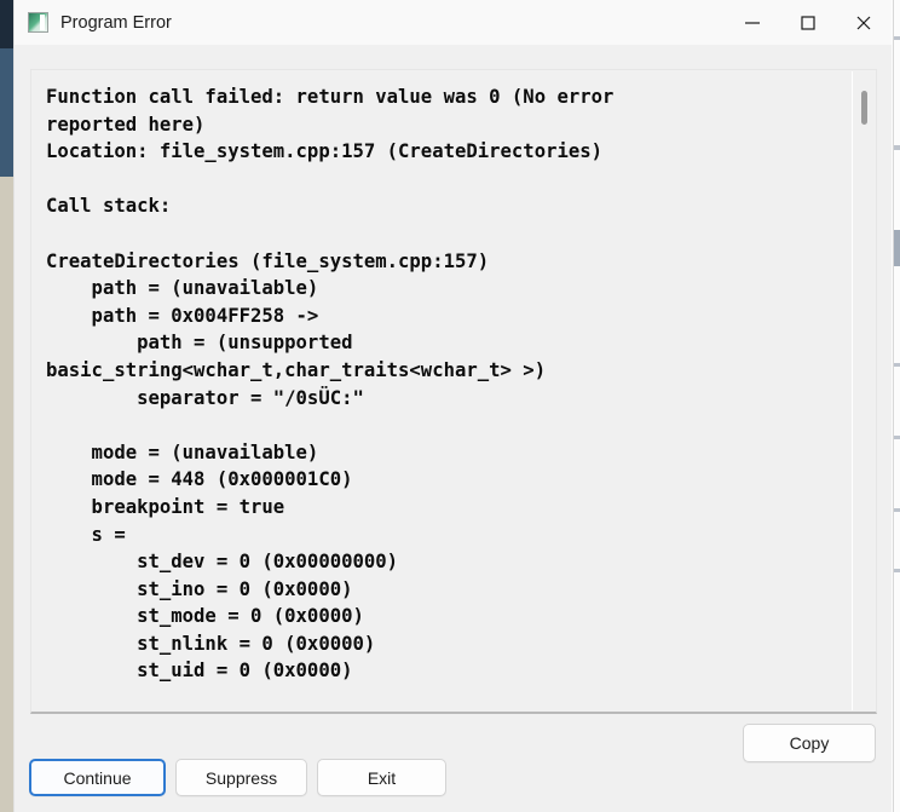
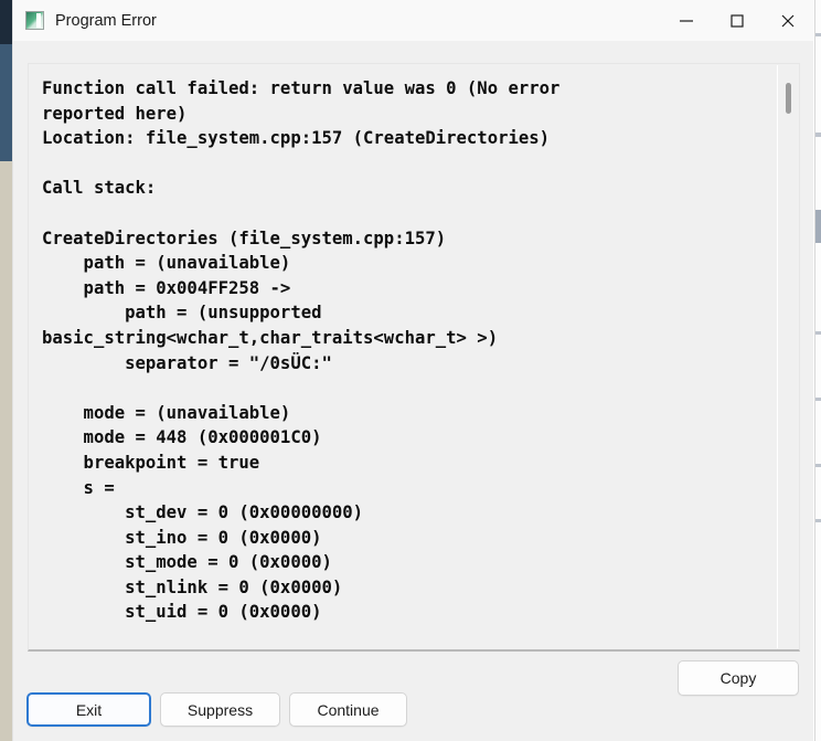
  Program Error
  Function call failed: return value was 0 (No error
  reported here)
  Location: file_system.cpp:157 (CreateDirectories)
  Call stack:
  CreateDirectories (file_system.cpp:157)
  path = (unavailable)
  path = 0x004FF258 ->
  path = (unsupported
  basic_string<wchar_t,char_traits<wchar_t> >)
  separator = "/0ѕÜC:"
  mode = (unavailable)
  mode = 448 (0x000001C0)
  breakpoint = true
  s =
  st_dev = 0 (0x00000000)
  st_ino = 0 (0x0000)
  st_mode = 0 (0x0000)
  st_nlink = 0 (0x0000)
  st_uid = 0 (0x0000)
  Copy
- Continue
+ Exit
  Suppress
- Exit
+ Continue
